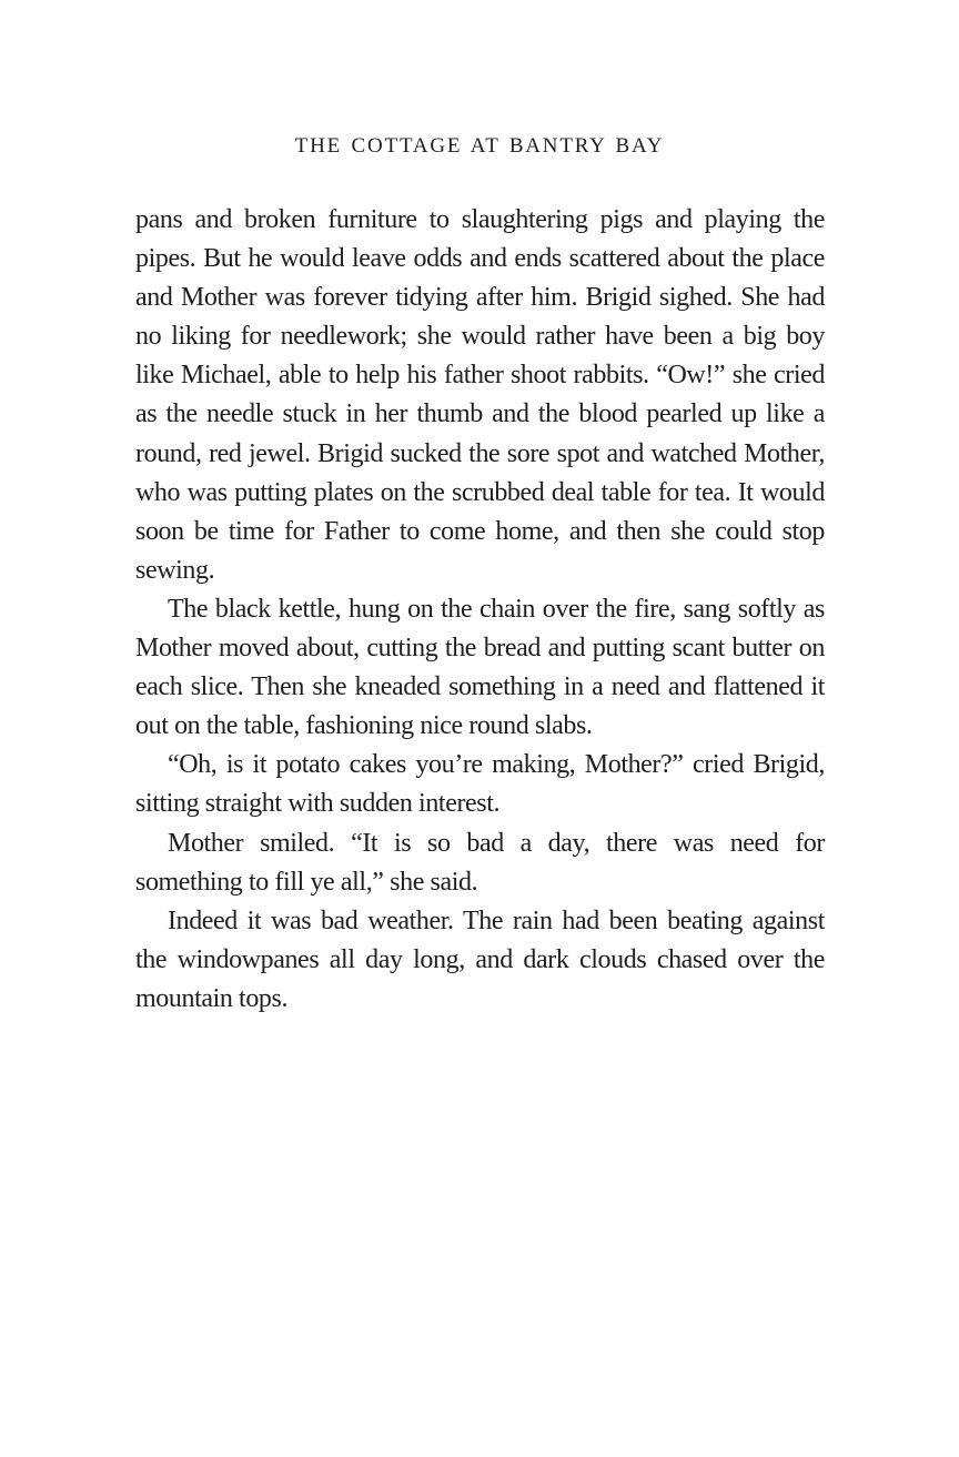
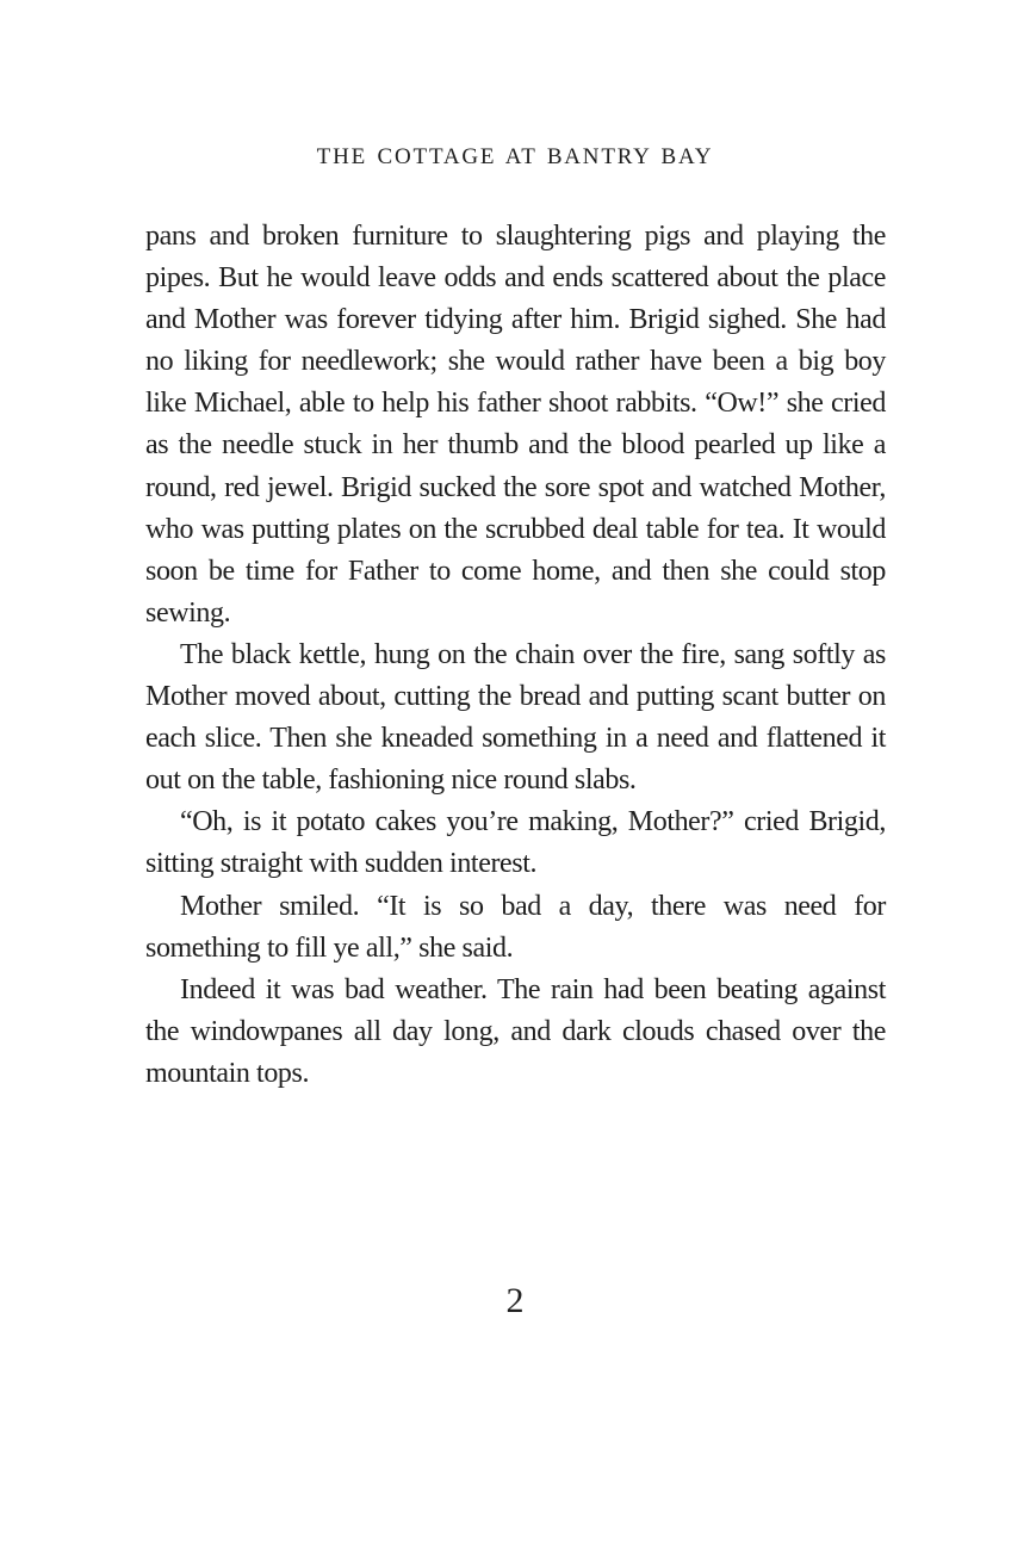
  THE COTTAGE AT BANTRY BAY
  pans and broken furniture to slaughtering pigs and playing the pipes. But he would leave odds and ends scattered about the place and Mother was forever tidying after him. Brigid sighed. She had no liking for needlework; she would rather have been a big boy like Michael, able to help his father shoot rabbits. “Ow!” she cried as the needle stuck in her thumb and the blood pearled up like a round, red jewel. Brigid sucked the sore spot and watched Mother, who was putting plates on the scrubbed deal table for tea. It would soon be time for Father to come home, and then she could stop sewing.
  The black kettle, hung on the chain over the fire, sang softly as Mother moved about, cutting the bread and putting scant butter on each slice. Then she kneaded something in a need and flattened it out on the table, fashioning nice round slabs.
  “Oh, is it potato cakes you’re making, Mother?” cried Brigid, sitting straight with sudden interest.
  Mother smiled. “It is so bad a day, there was need for something to fill ye all,” she said.
  Indeed it was bad weather. The rain had been beating against the windowpanes all day long, and dark clouds chased over the mountain tops.
+ 2
